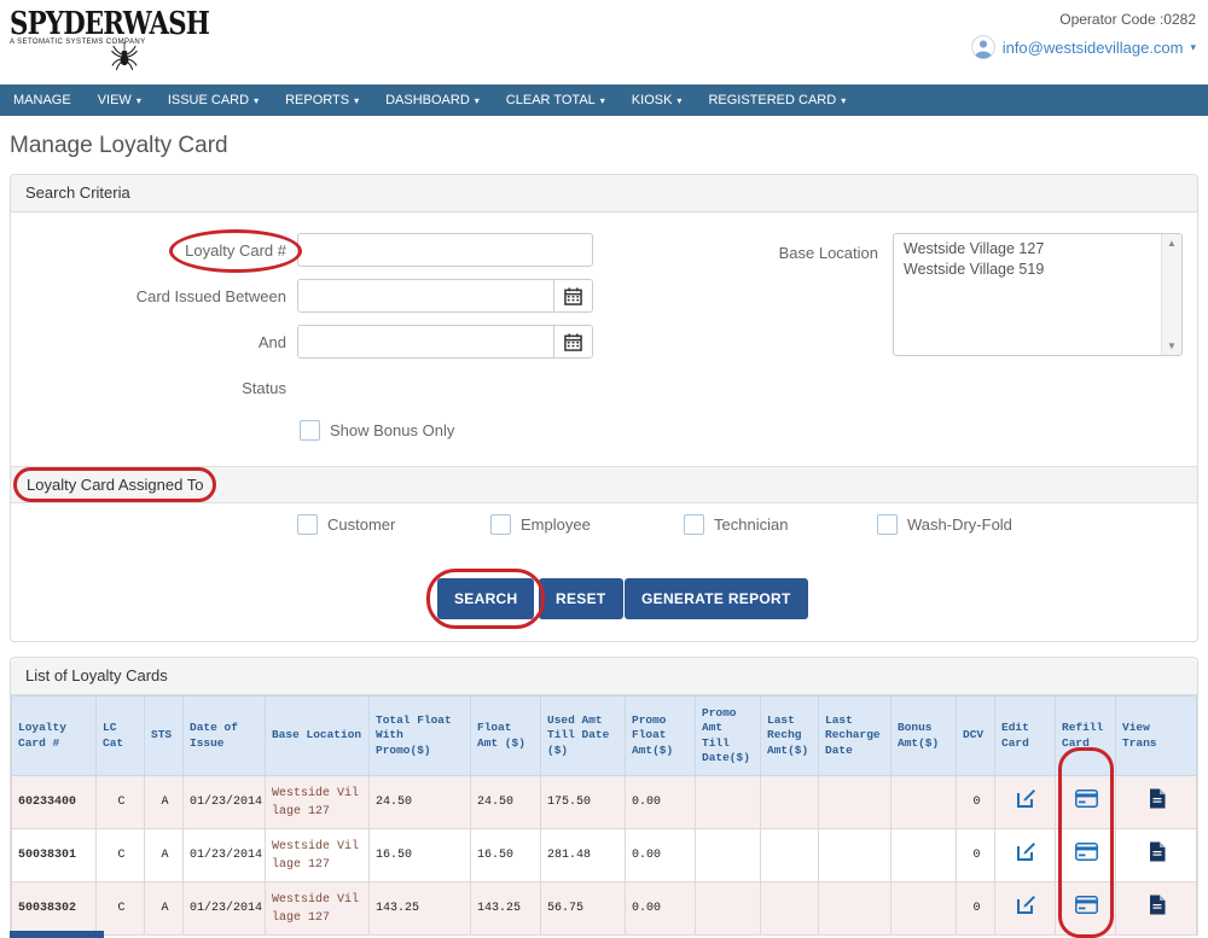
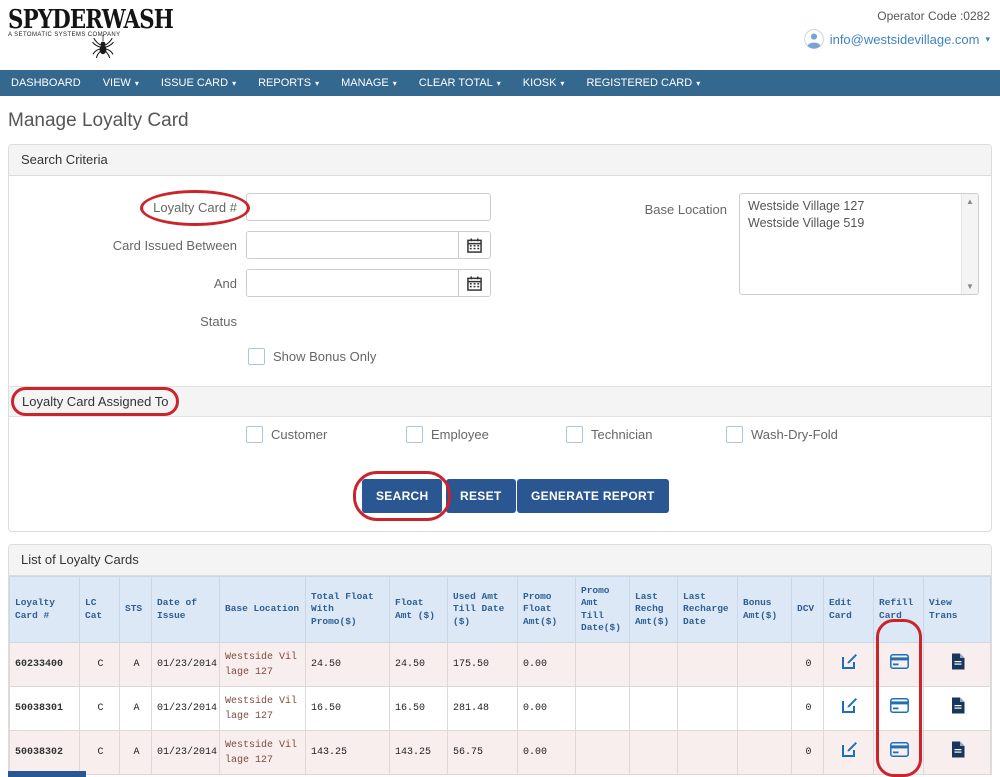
  SPYDERWASH
  Operator Code :0282
  info@westsidevillage.com
  ▾
- MANAGE
+ DASHBOARD
  VIEW ▾
  ISSUE CARD ▾
  REPORTS ▾
- DASHBOARD ▾
+ MANAGE ▾
  CLEAR TOTAL ▾
  KIOSK ▾
  REGISTERED CARD ▾
  Manage Loyalty Card
  Search Criteria
  Loyalty Card #
  Card Issued Between
  And
  Status
  Show Bonus Only
  Base Location
  Westside Village 127
  Westside Village 519
  ▲
  ▼
  Loyalty Card Assigned To
  Customer
  Employee
  Technician
  Wash-Dry-Fold
  SEARCH
  RESET
  GENERATE REPORT
  List of Loyalty Cards
  Loyalty Card #	LC Cat	STS	Date of Issue	Base Location	Total Float With Promo($)	Float Amt ($)	Used Amt Till Date ($)	Promo Float Amt($)	Promo Amt Till Date($)	Last Rechg Amt($)	Last Recharge Date	Bonus Amt($)	DCV	Edit Card	Refill Card	View Trans
  60233400	C	A	01/23/2014	Westside Village 127	24.50	24.50	175.50	0.00					0
  50038301	C	A	01/23/2014	Westside Village 127	16.50	16.50	281.48	0.00					0
  50038302	C	A	01/23/2014	Westside Village 127	143.25	143.25	56.75	0.00					0
